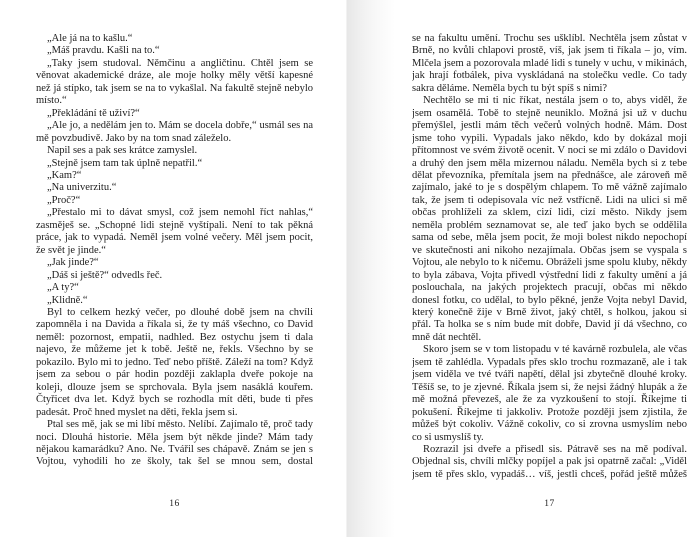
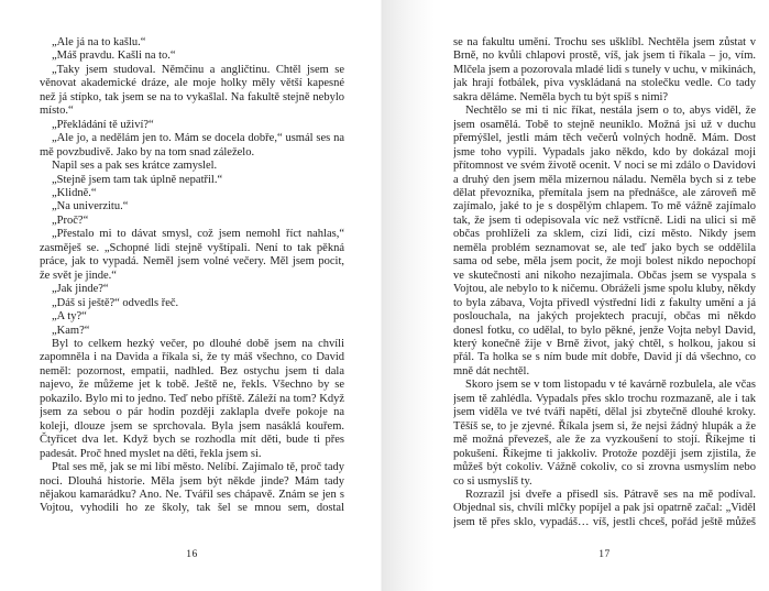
  „Ale já na to kašlu.“
  „Máš pravdu. Kašli na to.“
  „Taky jsem studoval. Němčinu a angličtinu. Chtěl jsem se věnovat akademické dráze, ale moje holky měly větší kapesné než já stípko, tak jsem se na to vykašlal. Na fakultě stejně nebylo místo.“
  „Překládání tě uživí?“
  „Ale jo, a nedělám jen to. Mám se docela dobře,“ usmál ses na mě povzbudivě. Jako by na tom snad záleželo.
  Napil ses a pak ses krátce zamyslel.
  „Stejně jsem tam tak úplně nepatřil.“
- „Kam?“
+ „Klidně.“
  „Na univerzitu.“
  „Proč?“
  „Přestalo mi to dávat smysl, což jsem nemohl říct nahlas,“ zasměješ se. „Schopné lidi stejně vyštípali. Není to tak pěkná práce, jak to vypadá. Neměl jsem volné večery. Měl jsem pocit, že svět je jinde.“
  „Jak jinde?“
  „Dáš si ještě?“ odvedls řeč.
  „A ty?“
- „Klidně.“
+ „Kam?“
  Byl to celkem hezký večer, po dlouhé době jsem na chvíli zapomněla i na Davida a říkala si, že ty máš všechno, co David neměl: pozornost, empatii, nadhled. Bez ostychu jsem ti dala najevo, že můžeme jet k tobě. Ještě ne, řekls. Všechno by se pokazilo. Bylo mi to jedno. Teď nebo příště. Záleží na tom? Když jsem za sebou o pár hodin později zaklapla dveře pokoje na koleji, dlouze jsem se sprchovala. Byla jsem nasáklá kouřem. Čtyřicet dva let. Když bych se rozhodla mít děti, bude ti přes padesát. Proč hned myslet na děti, řekla jsem si.
  Ptal ses mě, jak se mi líbí město. Nelíbí. Zajímalo tě, proč tady noci. Dlouhá historie. Měla jsem být někde jinde? Mám tady nějakou kamarádku? Ano. Ne. Tvářil ses chápavě. Znám se jen s Vojtou, vyhodili ho ze školy, tak šel se mnou sem, dostal
  16
  se na fakultu umění. Trochu ses ušklíbl. Nechtěla jsem zůstat v Brně, no kvůli chlapovi prostě, víš, jak jsem ti říkala – jo, vím. Mlčela jsem a pozorovala mladé lidi s tunely v uchu, v mikinách, jak hrají fotbálek, piva vyskládaná na stolečku vedle. Co tady sakra děláme. Neměla bych tu být spíš s nimi?
  Nechtělo se mi ti nic říkat, nestála jsem o to, abys viděl, že jsem osamělá. Tobě to stejně neuniklo. Možná jsi už v duchu přemýšlel, jestli mám těch večerů volných hodně. Mám. Dost jsme toho vypili. Vypadals jako někdo, kdo by dokázal moji přítomnost ve svém životě ocenit. V noci se mi zdálo o Davidovi a druhý den jsem měla mizernou náladu. Neměla bych si z tebe dělat převozníka, přemítala jsem na přednášce, ale zároveň mě zajímalo, jaké to je s dospělým chlapem. To mě vážně zajímalo tak, že jsem ti odepisovala víc než vstřícně. Lidi na ulici si mě občas prohlíželi za sklem, cizí lidi, cizí město. Nikdy jsem neměla problém seznamovat se, ale teď jako bych se oddělila sama od sebe, měla jsem pocit, že moji bolest nikdo nepochopí ve skutečnosti ani nikoho nezajímala. Občas jsem se vyspala s Vojtou, ale nebylo to k ničemu. Obráželi jsme spolu kluby, někdy to byla zábava, Vojta přivedl výstřední lidi z fakulty umění a já poslouchala, na jakých projektech pracují, občas mi někdo donesl fotku, co udělal, to bylo pěkné, jenže Vojta nebyl David, který konečně žije v Brně život, jaký chtěl, s holkou, jakou si přál. Ta holka se s ním bude mít dobře, David jí dá všechno, co mně dát nechtěl.
  Skoro jsem se v tom listopadu v té kavárně rozbulela, ale včas jsem tě zahlédla. Vypadals přes sklo trochu rozmazaně, ale i tak jsem viděla ve tvé tváři napětí, dělal jsi zbytečně dlouhé kroky. Těšíš se, to je zjevné. Říkala jsem si, že nejsi žádný hlupák a že mě možná převezeš, ale že za vyzkoušení to stojí. Říkejme ti pokušení. Říkejme ti jakkoliv. Protože později jsem zjistila, že můžeš být cokoliv. Vážně cokoliv, co si zrovna usmyslím nebo co si usmyslíš ty.
  Rozrazil jsi dveře a přisedl sis. Pátravě ses na mě podíval. Objednal sis, chvíli mlčky popíjel a pak jsi opatrně začal: „Viděl jsem tě přes sklo, vypadáš… víš, jestli chceš, pořád ještě můžeš
  17
